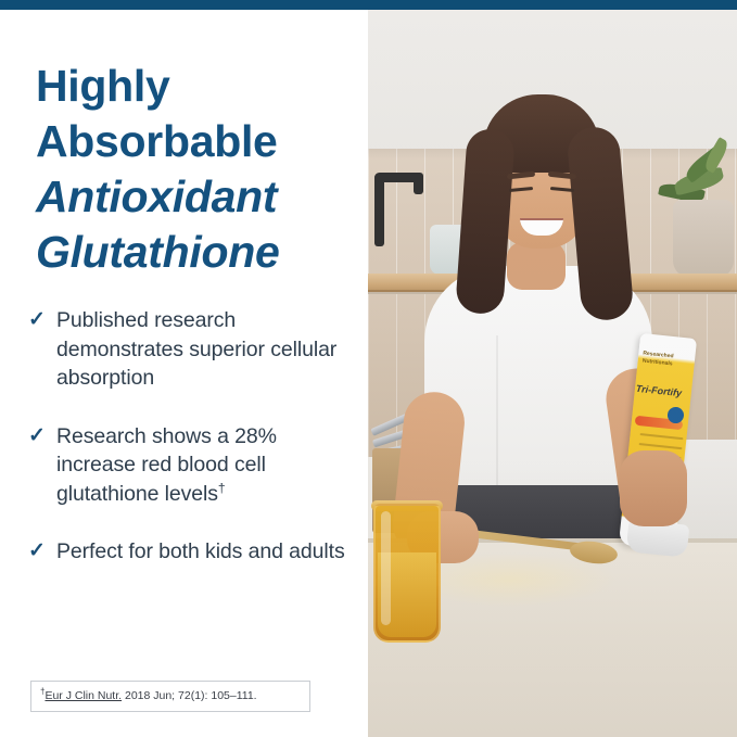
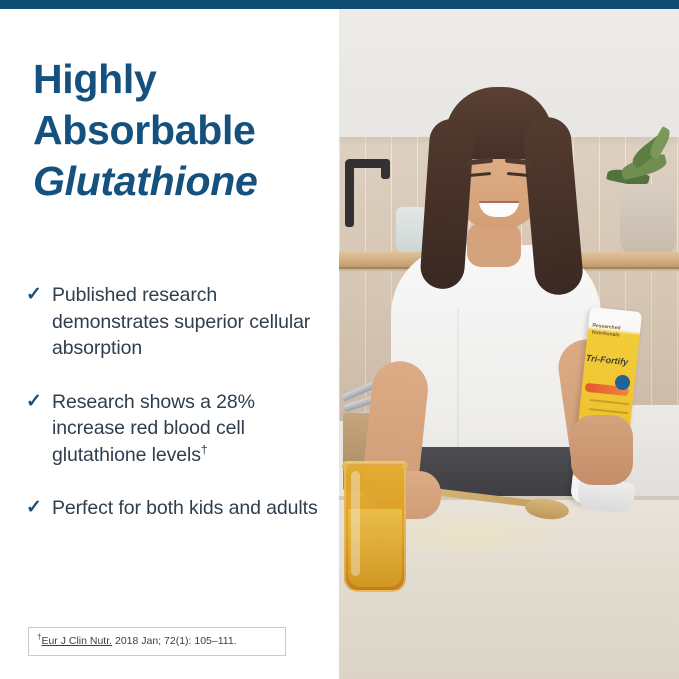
  Highly
  Absorbable
- Antioxidant
  Glutathione
  ✓
  Published research demonstrates superior cellular absorption
  ✓
  Research shows a 28% increase red blood cell glutathione levels†
  ✓
  Perfect for both kids and adults
- †Eur J Clin Nutr. 2018 Jun; 72(1): 105–111.
+ †Eur J Clin Nutr. 2018 Jan; 72(1): 105–111.
